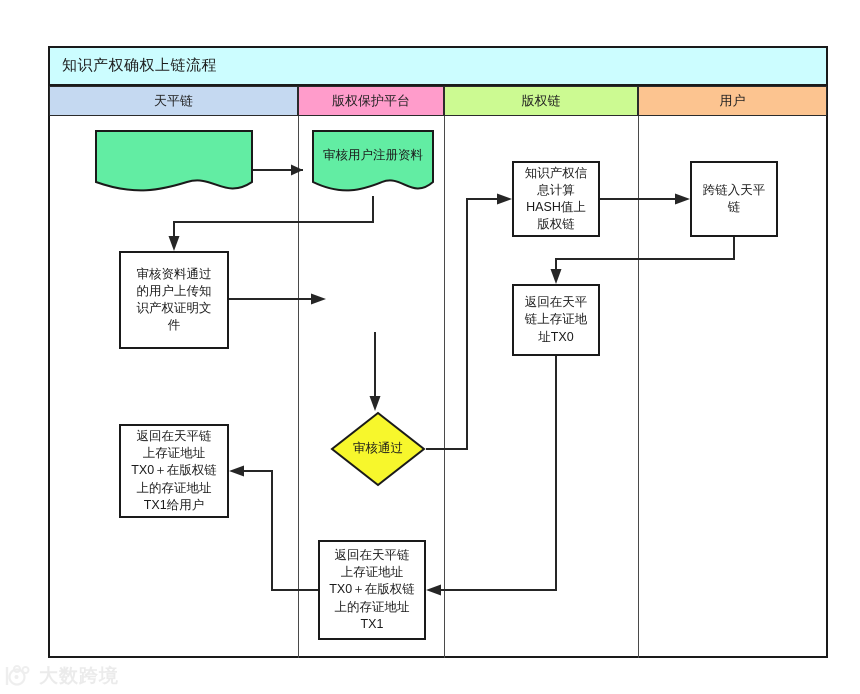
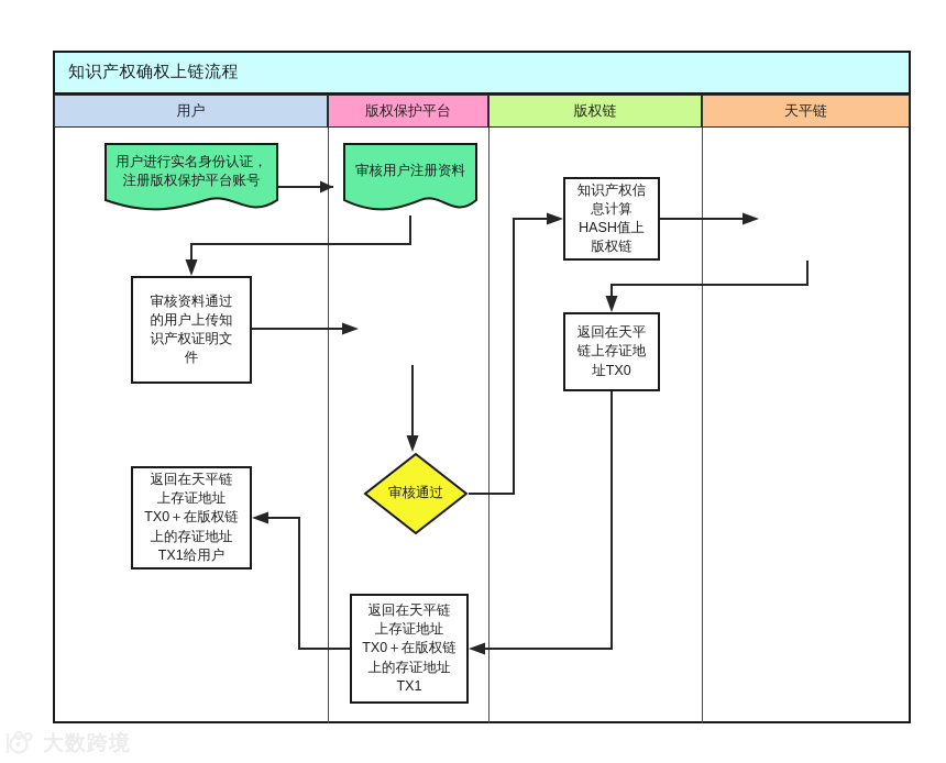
  知识产权确权上链流程
- 天平链
+ 用户
  版权保护平台
  版权链
- 用户
+ 天平链
+ 用户进行实名身份认证，
+ 注册版权保护平台账号
  审核用户注册资料
  审核资料通过
  的用户上传知
  识产权证明文
  件
  知识产权信
  息计算
  HASH值上
  版权链
- 跨链入天平
- 链
  返回在天平
  链上存证地
  址TX0
  审核通过
  返回在天平链
  上存证地址
  TX0＋在版权链
  上的存证地址
  TX1给用户
  返回在天平链
  上存证地址
  TX0＋在版权链
  上的存证地址
  TX1
